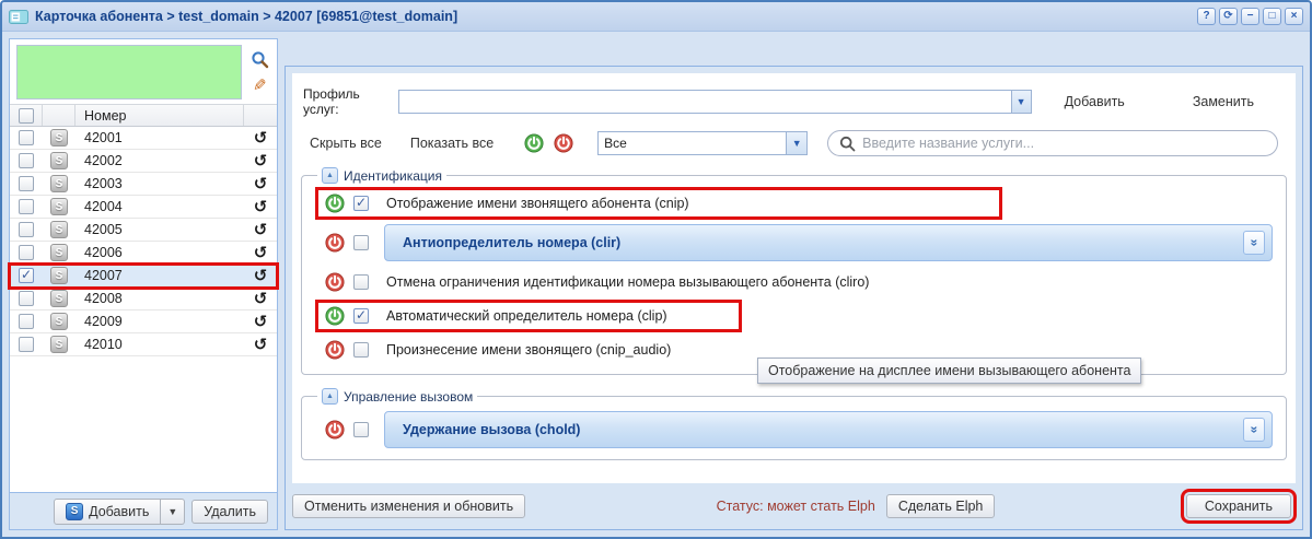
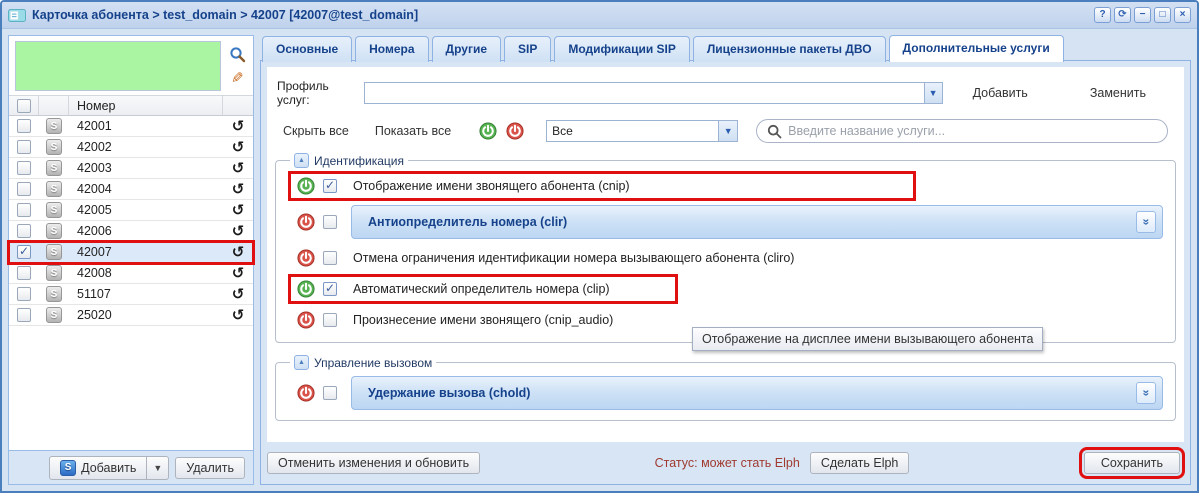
- Карточка абонента > test_domain > 42007 [69851@test_domain]
+ Карточка абонента > test_domain > 42007 [42007@test_domain]
  ?
  ⟳
  −
  □
  ×
  Номер
  S
  42001
  ↺
  S
  42002
  ↺
  S
  42003
  ↺
  S
  42004
  ↺
  S
  42005
  ↺
  S
  42006
  ↺
  S
  42007
  ↺
  S
  42008
  ↺
  S
- 42009
+ 51107
  ↺
  S
- 42010
+ 25020
  ↺
  S
  Добавить
  ▼
  Удалить
+ Основные
+ Номера
+ Другие
+ SIP
+ Модификации SIP
+ Лицензионные пакеты ДВО
+ Дополнительные услуги
  Профиль услуг:
  ▼
  Добавить
  Заменить
  Скрыть все
  Показать все
  Все
  ▼
  Введите название услуги...
  Идентификация
  Отображение имени звонящего абонента (cnip)
  Антиопределитель номера (clir)
  Отмена ограничения идентификации номера вызывающего абонента (cliro)
  Автоматический определитель номера (clip)
  Произнесение имени звонящего (cnip_audio)
  Управление вызовом
  Удержание вызова (chold)
  Отменить изменения и обновить
  Статус: может стать Elph
  Сделать Elph
  Сохранить
  Отображение на дисплее имени вызывающего абонента
